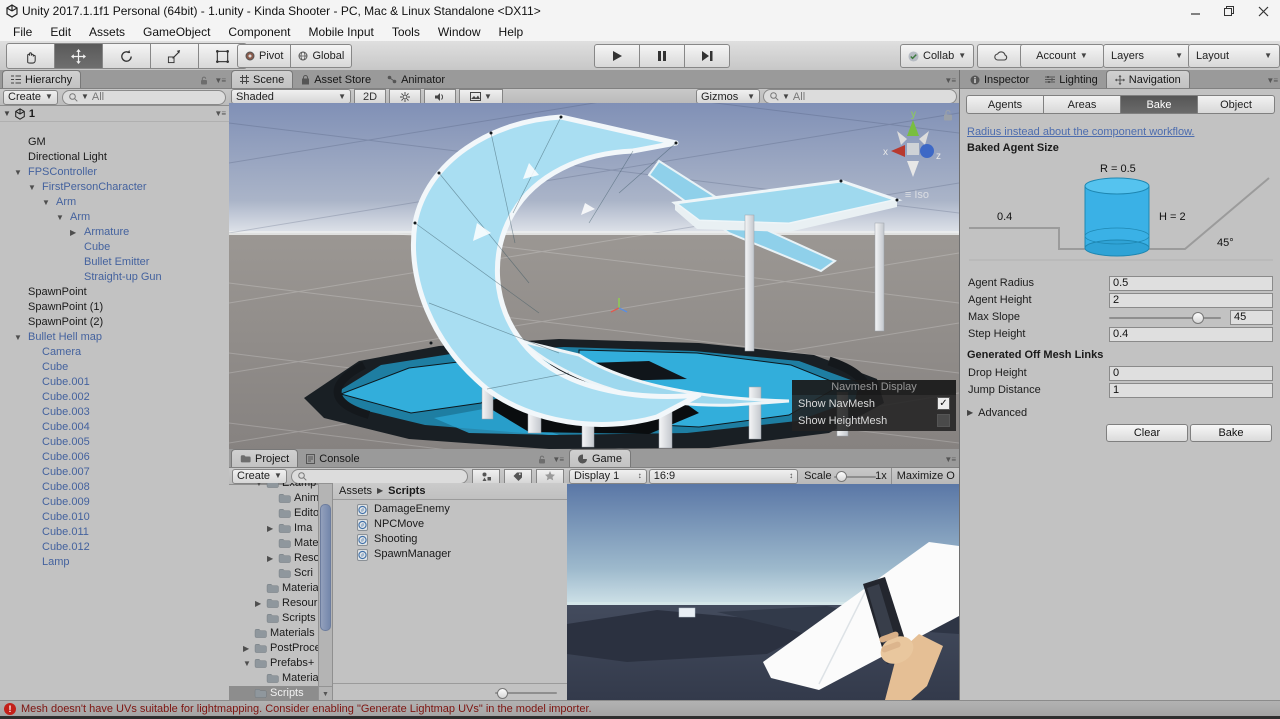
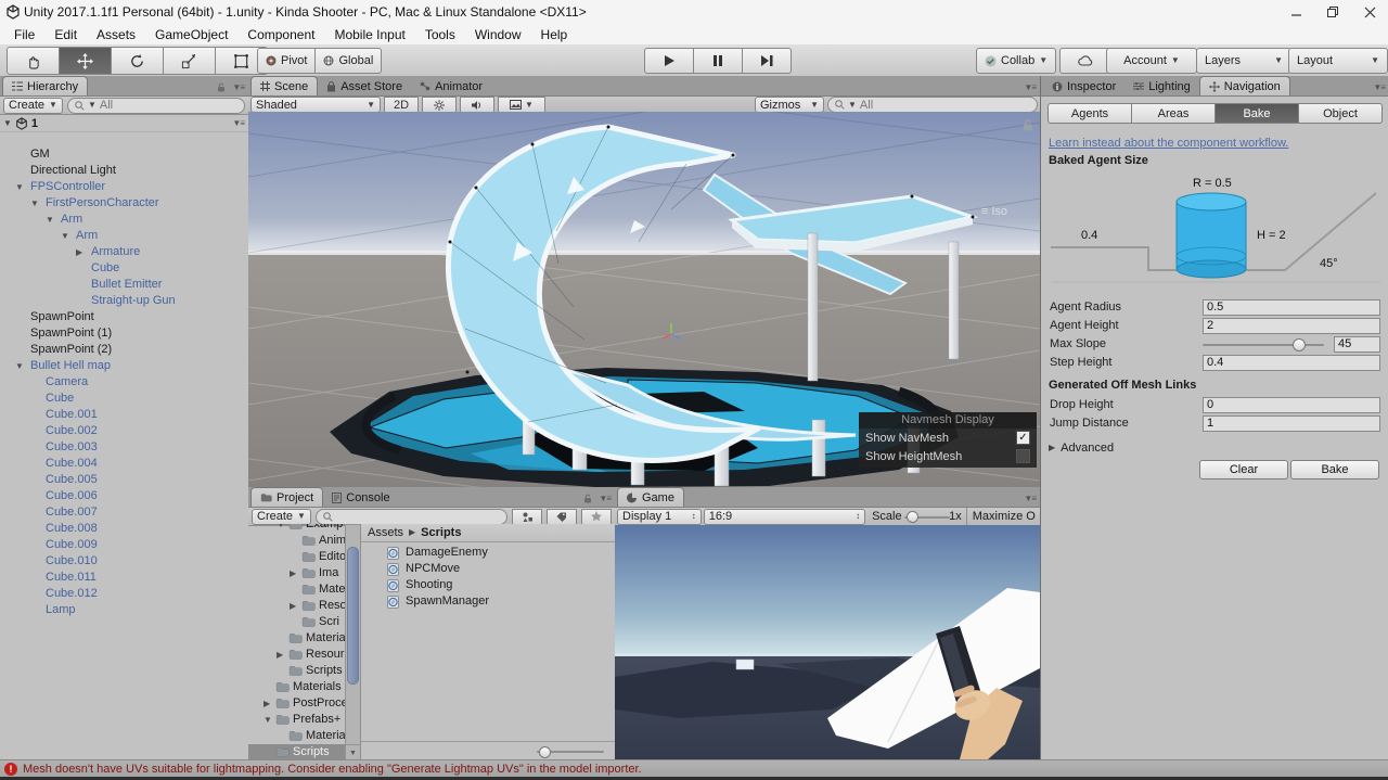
  Unity 2017.1.1f1 Personal (64bit) - 1.unity - Kinda Shooter - PC, Mac & Linux Standalone <DX11>
  File
  Edit
  Assets
  GameObject
  Component
  Mobile Input
  Tools
  Window
  Help
  Pivot
  Global
  Collab
  ▼
  Account
  ▼
  Layers
  ▼
  Layout
  ▼
  Hierarchy
  ▼≡
  Create
  ▼
  ▼
  All
  ▼
  1
  ▼≡
  GM
  Directional Light
  ▼
  FPSController
  ▼
  FirstPersonCharacter
  ▼
  Arm
  ▼
  Arm
  ▶
  Armature
  Cube
  Bullet Emitter
  Straight-up Gun
  SpawnPoint
  SpawnPoint (1)
  SpawnPoint (2)
  ▼
  Bullet Hell map
  Camera
  Cube
  Cube.001
  Cube.002
  Cube.003
  Cube.004
  Cube.005
  Cube.006
  Cube.007
  Cube.008
  Cube.009
  Cube.010
  Cube.011
  Cube.012
  Lamp
  Scene
  Asset Store
  Animator
  ▼≡
  Shaded
  ▼
  2D
  ▼
  Gizmos
  ▼
  ▼
  All
- y
- x
- z
  ≡ Iso
  Navmesh Display
  Show NavMesh
  ✓
  Show HeightMesh
  Project
  Console
  ▼≡
  Create
  ▼
  ▼
  Examp
  Anim
  Edito
  ▶
  Ima
  Mate
  ▶
  Reso
  Scri
  Materia
  ▶
  Resour
  Scripts
  Materials
  ▶
  PostProc
  ▼
  Prefabs+
  Materia
  Scripts
  Assets
  ▶
  Scripts
  DamageEnemy
  NPCMove
  Shooting
  SpawnManager
  Game
  ▼≡
  Display 1
  ↕
  16:9
  ↕
  Scale
  1x
  Maximize O
  Inspector
  Lighting
  Navigation
  ▼≡
  Agents
  Areas
  Bake
  Object
- Radius instead about the component workflow.
+ Learn instead about the component workflow.
  Baked Agent Size
  R = 0.5
  H = 2
  0.4
  45°
  Agent Radius
  0.5
  Agent Height
  2
  Max Slope
  45
  Step Height
  0.4
  Generated Off Mesh Links
  Drop Height
  0
  Jump Distance
  1
  ▶
  Advanced
  Clear
  Bake
  !
  Mesh doesn't have UVs suitable for lightmapping. Consider enabling "Generate Lightmap UVs" in the model importer.
